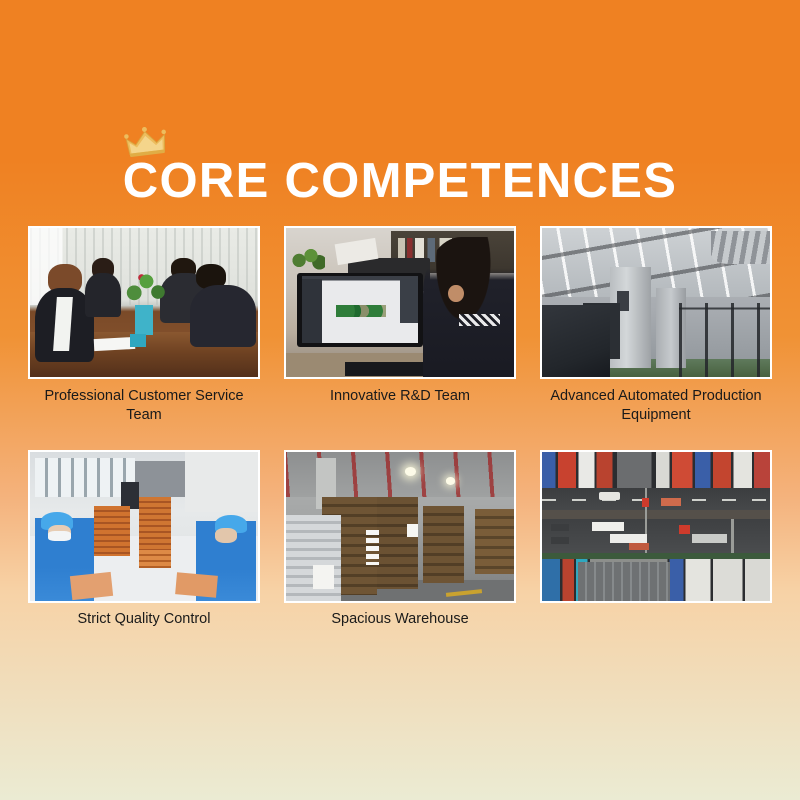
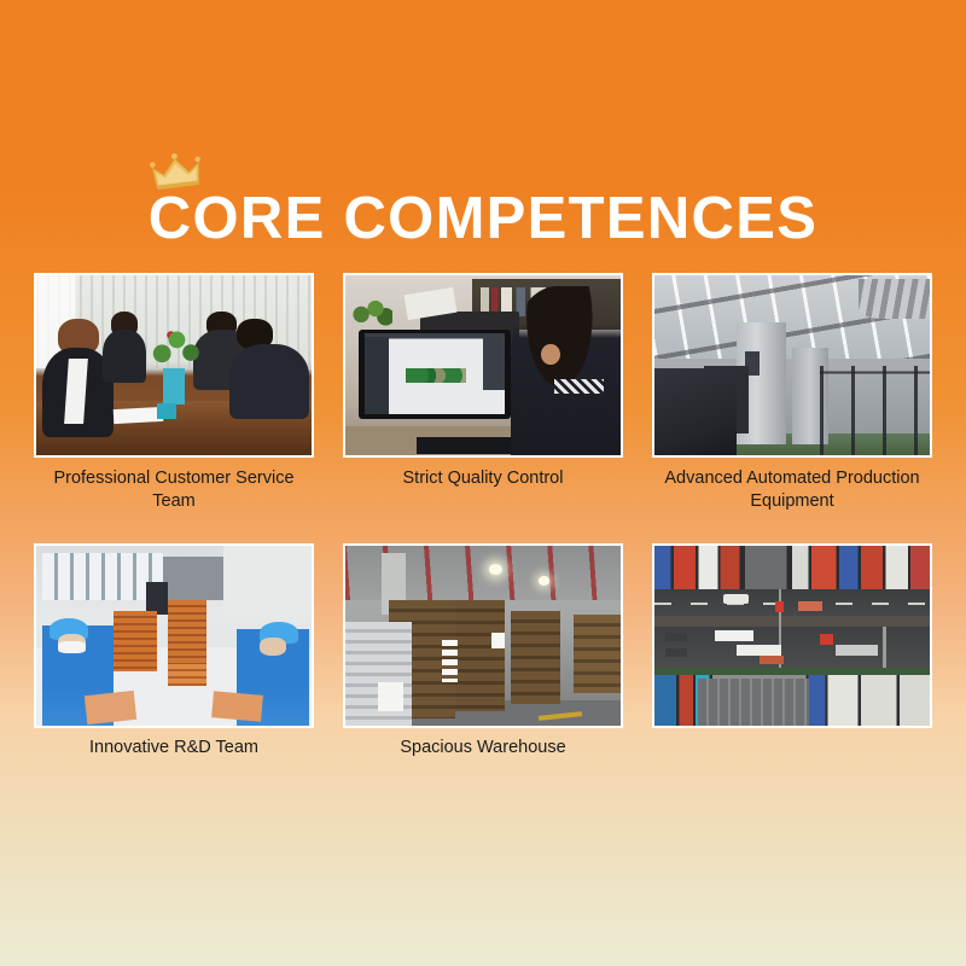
  CORE COMPETENCES
  Professional Customer Service Team
- Innovative R&D Team
+ Strict Quality Control
  Advanced Automated Production Equipment
- Strict Quality Control
+ Innovative R&D Team
  Spacious Warehouse
